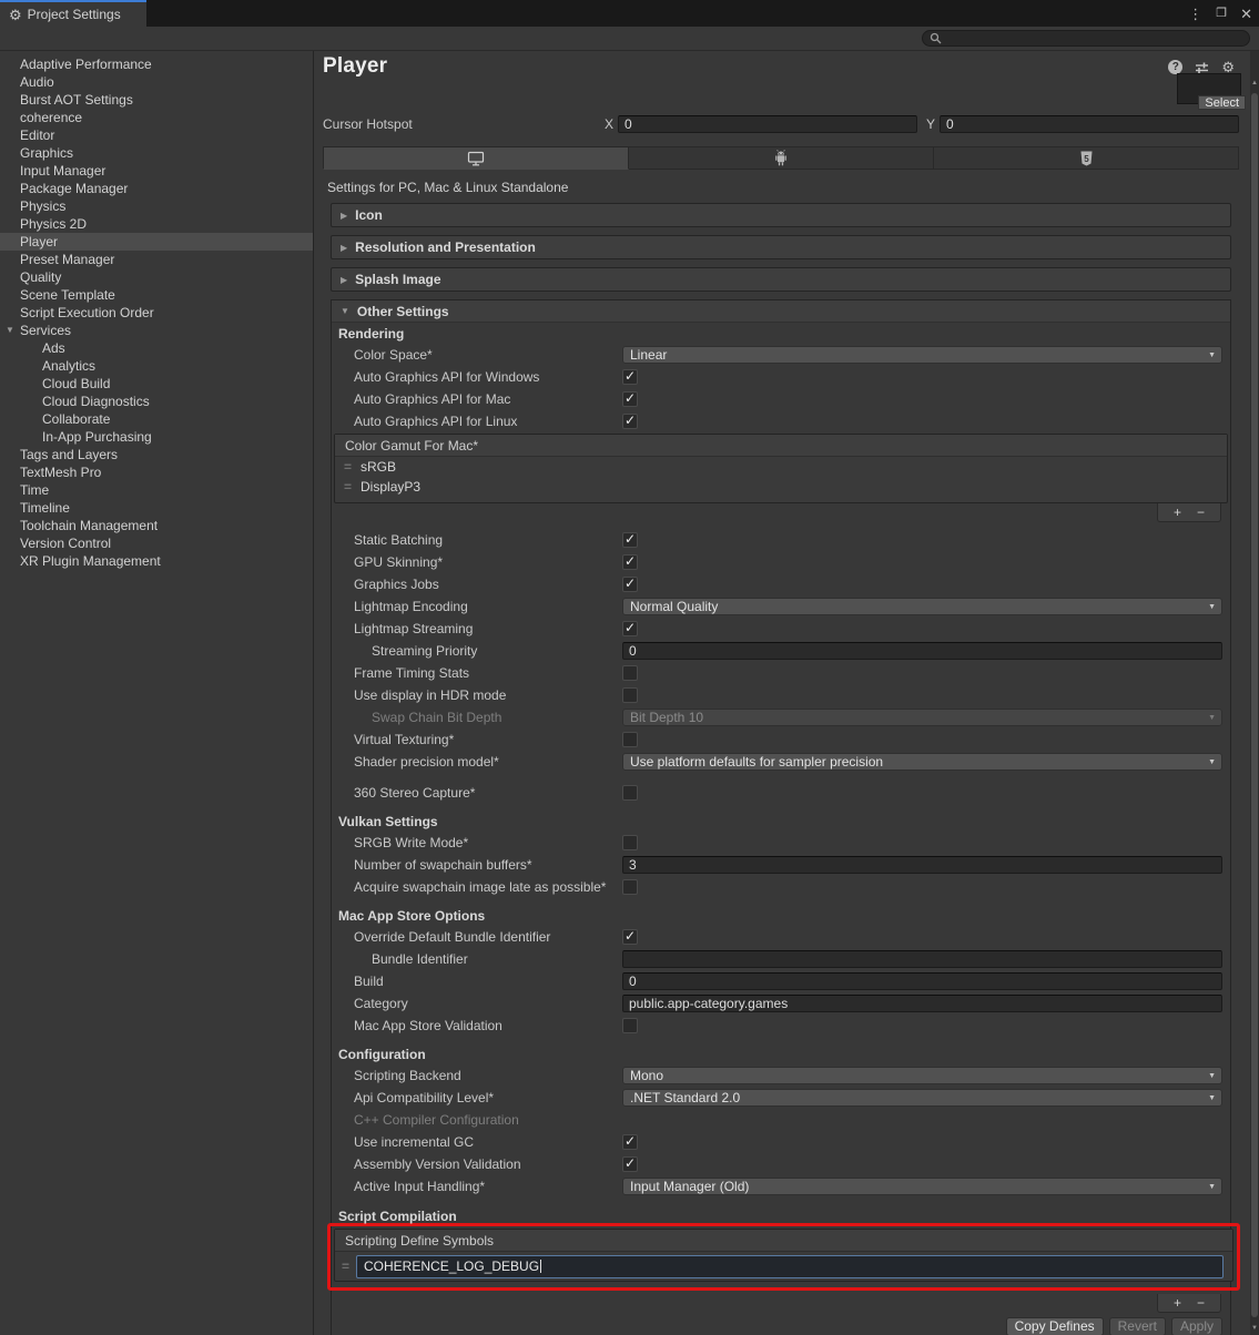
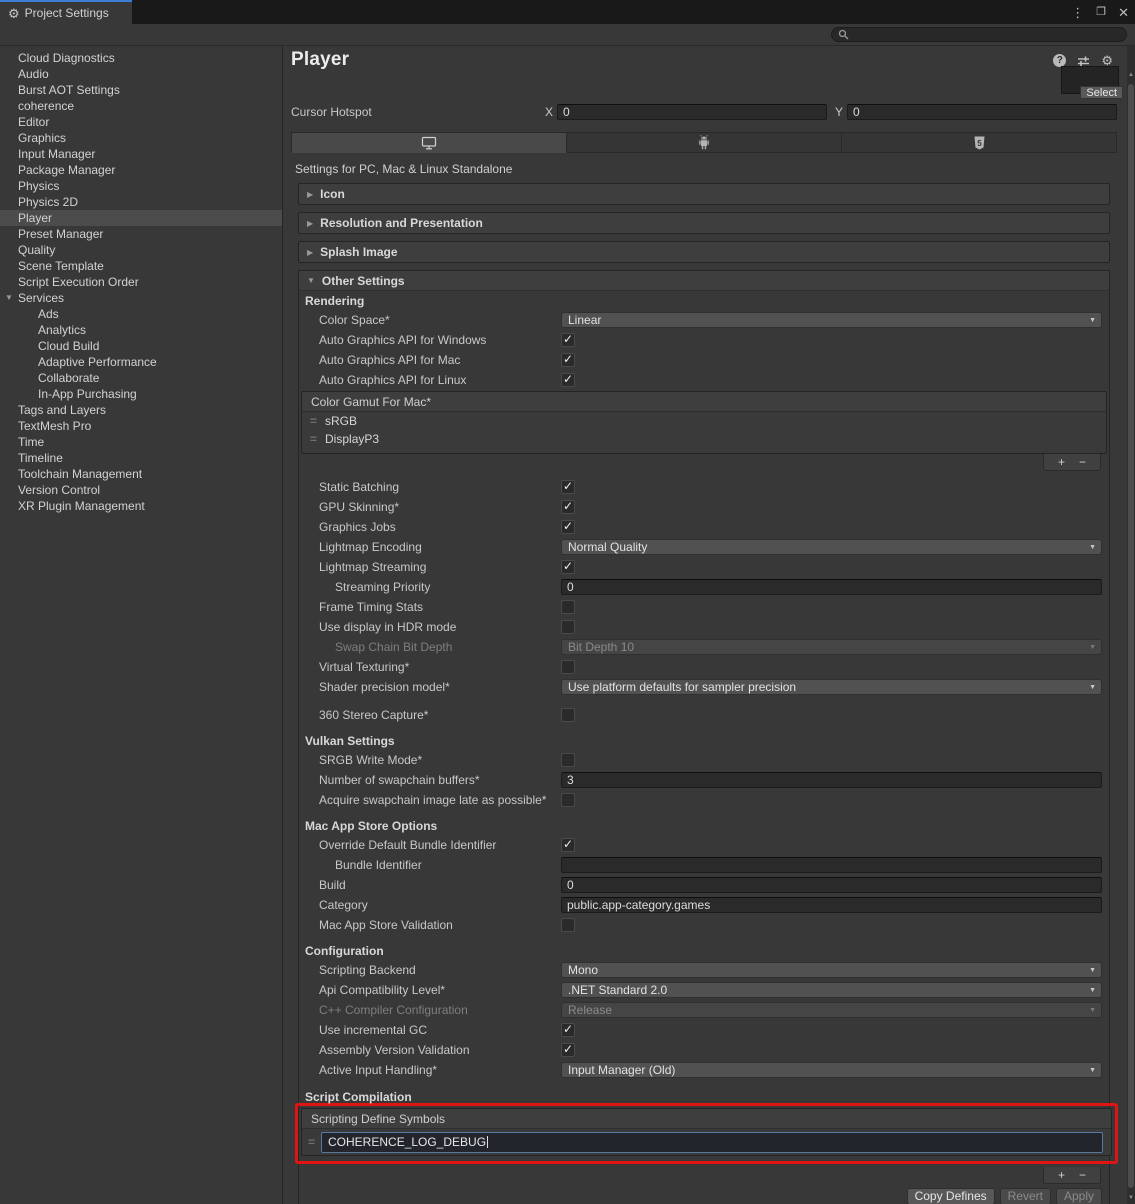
  ⚙
  Project Settings
  ⋮
  ❐
  ✕
- Adaptive Performance
+ Cloud Diagnostics
  Audio
  Burst AOT Settings
  coherence
  Editor
  Graphics
  Input Manager
  Package Manager
  Physics
  Physics 2D
  Player
  Preset Manager
  Quality
  Scene Template
  Script Execution Order
  ▼
  Services
  Ads
  Analytics
  Cloud Build
- Cloud Diagnostics
+ Adaptive Performance
  Collaborate
  In-App Purchasing
  Tags and Layers
  TextMesh Pro
  Time
  Timeline
  Toolchain Management
  Version Control
  XR Plugin Management
  Player
  ?
  ⚙
  Select
  Cursor Hotspot
  X
  0
  Y
  0
  5
  Settings for PC, Mac & Linux Standalone
  ▶
  Icon
  ▶
  Resolution and Presentation
  ▶
  Splash Image
  ▼
  Other Settings
  Rendering
  Color Space*
  Linear
  Auto Graphics API for Windows
  ✓
  Auto Graphics API for Mac
  ✓
  Auto Graphics API for Linux
  ✓
  Color Gamut For Mac*
  =
  sRGB
  =
  DisplayP3
  +
  −
  Static Batching
  ✓
  GPU Skinning*
  ✓
  Graphics Jobs
  ✓
  Lightmap Encoding
  Normal Quality
  Lightmap Streaming
  ✓
  Streaming Priority
  0
  Frame Timing Stats
  Use display in HDR mode
  Swap Chain Bit Depth
  Bit Depth 10
  Virtual Texturing*
  Shader precision model*
  Use platform defaults for sampler precision
  360 Stereo Capture*
  Vulkan Settings
  SRGB Write Mode*
  Number of swapchain buffers*
  3
  Acquire swapchain image late as possible*
  Mac App Store Options
  Override Default Bundle Identifier
  ✓
  Bundle Identifier
  Build
  0
  Category
  public.app-category.games
  Mac App Store Validation
  Configuration
  Scripting Backend
  Mono
  Api Compatibility Level*
  .NET Standard 2.0
  C++ Compiler Configuration
+ Release
  Use incremental GC
  ✓
  Assembly Version Validation
  ✓
  Active Input Handling*
  Input Manager (Old)
  Script Compilation
  Scripting Define Symbols
  =
  COHERENCE_LOG_DEBUG
  +
  −
  Copy Defines
  Revert
  Apply
